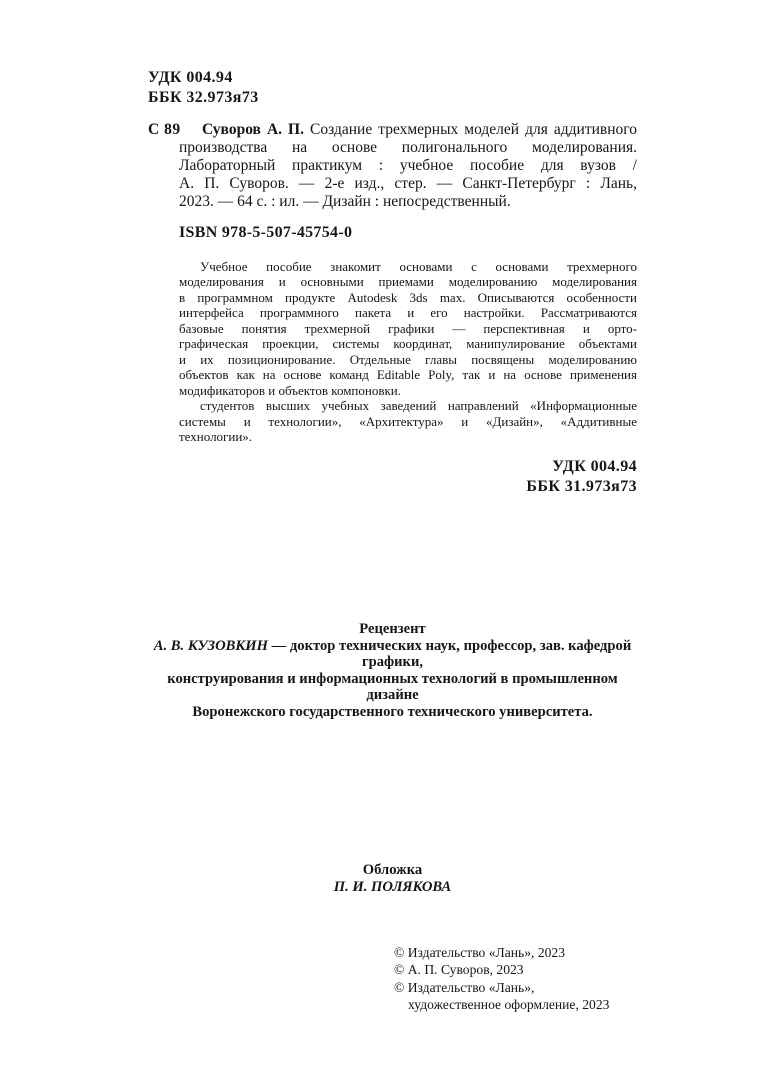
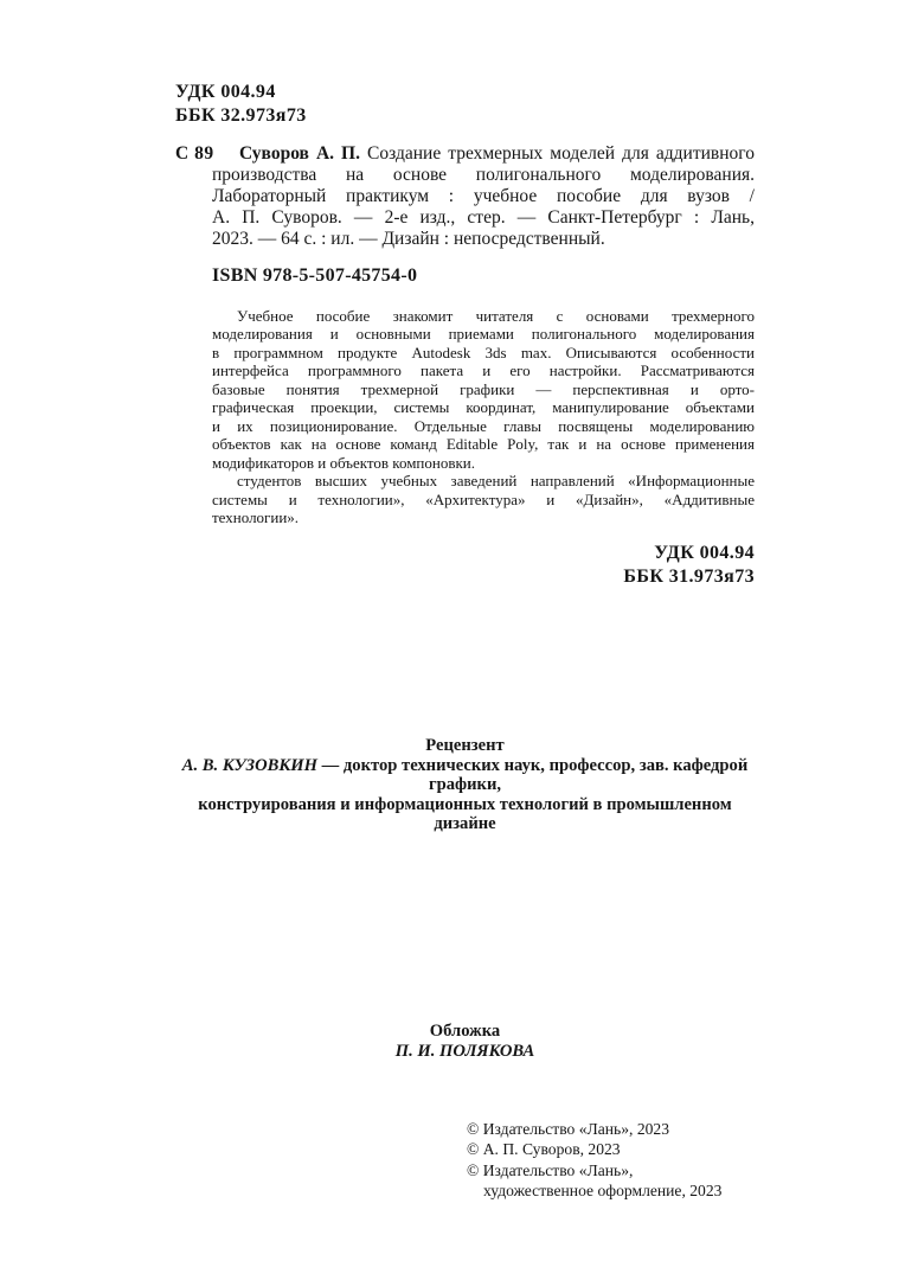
  УДК 004.94
  ББК 32.973я73
  С 89
  Суворов А. П. Создание трехмерных моделей для аддитивного
  производства на основе полигонального моделирования.
  Лабораторный практикум : учебное пособие для вузов /
  А. П. Суворов. — 2-е изд., стер. — Санкт-Петербург : Лань,
  2023. — 64 с. : ил. — Дизайн : непосредственный.
  ISBN 978-5-507-45754-0
- Учебное пособие знакомит основами с основами трехмерного
+ Учебное пособие знакомит читателя с основами трехмерного
- моделирования и основными приемами моделированию моделирования
+ моделирования и основными приемами полигонального моделирования
  в программном продукте Autodesk 3ds max. Описываются особенности
  интерфейса программного пакета и его настройки. Рассматриваются
  базовые понятия трехмерной графики — перспективная и орто-
  графическая проекции, системы координат, манипулирование объектами
  и их позиционирование. Отдельные главы посвящены моделированию
  объектов как на основе команд Editable Poly, так и на основе применения
  модификаторов и объектов компоновки.
  студентов высших учебных заведений направлений «Информационные
  системы и технологии», «Архитектура» и «Дизайн», «Аддитивные
  технологии».
  УДК 004.94
  ББК 31.973я73
  Рецензент
  А. В. КУЗОВКИН — доктор технических наук, профессор, зав. кафедрой графики,
  конструирования и информационных технологий в промышленном дизайне
- Воронежского государственного технического университета.
  Обложка
  П. И. ПОЛЯКОВА
  © Издательство «Лань», 2023
  © А. П. Суворов, 2023
  © Издательство «Лань»,
  художественное оформление, 2023
